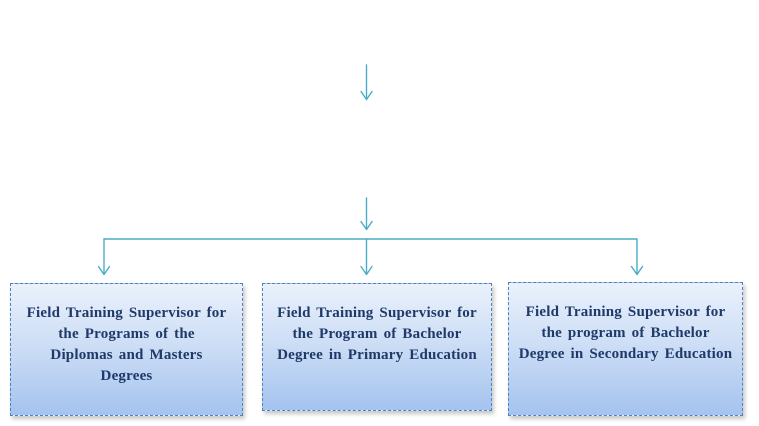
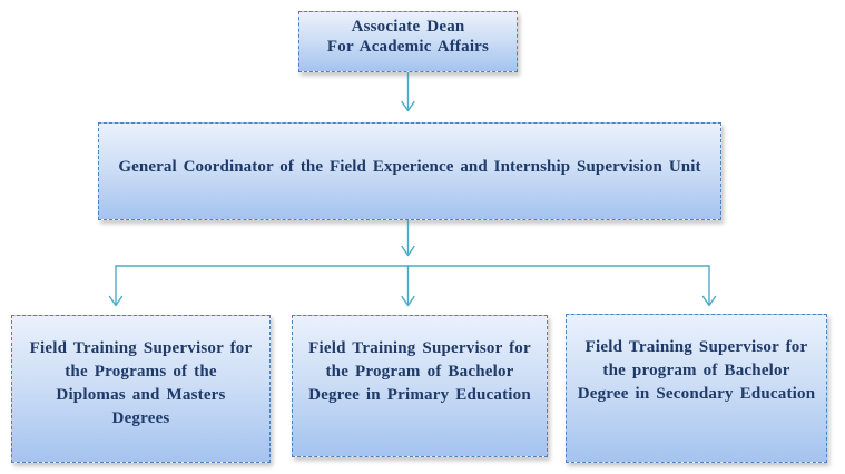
+ Associate Dean
+ For Academic Affairs
+ General Coordinator of the Field Experience and Internship Supervision Unit
  Field Training Supervisor for
  the Programs of the
  Diplomas and Masters
  Degrees
  Field Training Supervisor for
  the Program of Bachelor
  Degree in Primary Education
  Field Training Supervisor for
  the program of Bachelor
  Degree in Secondary Education
